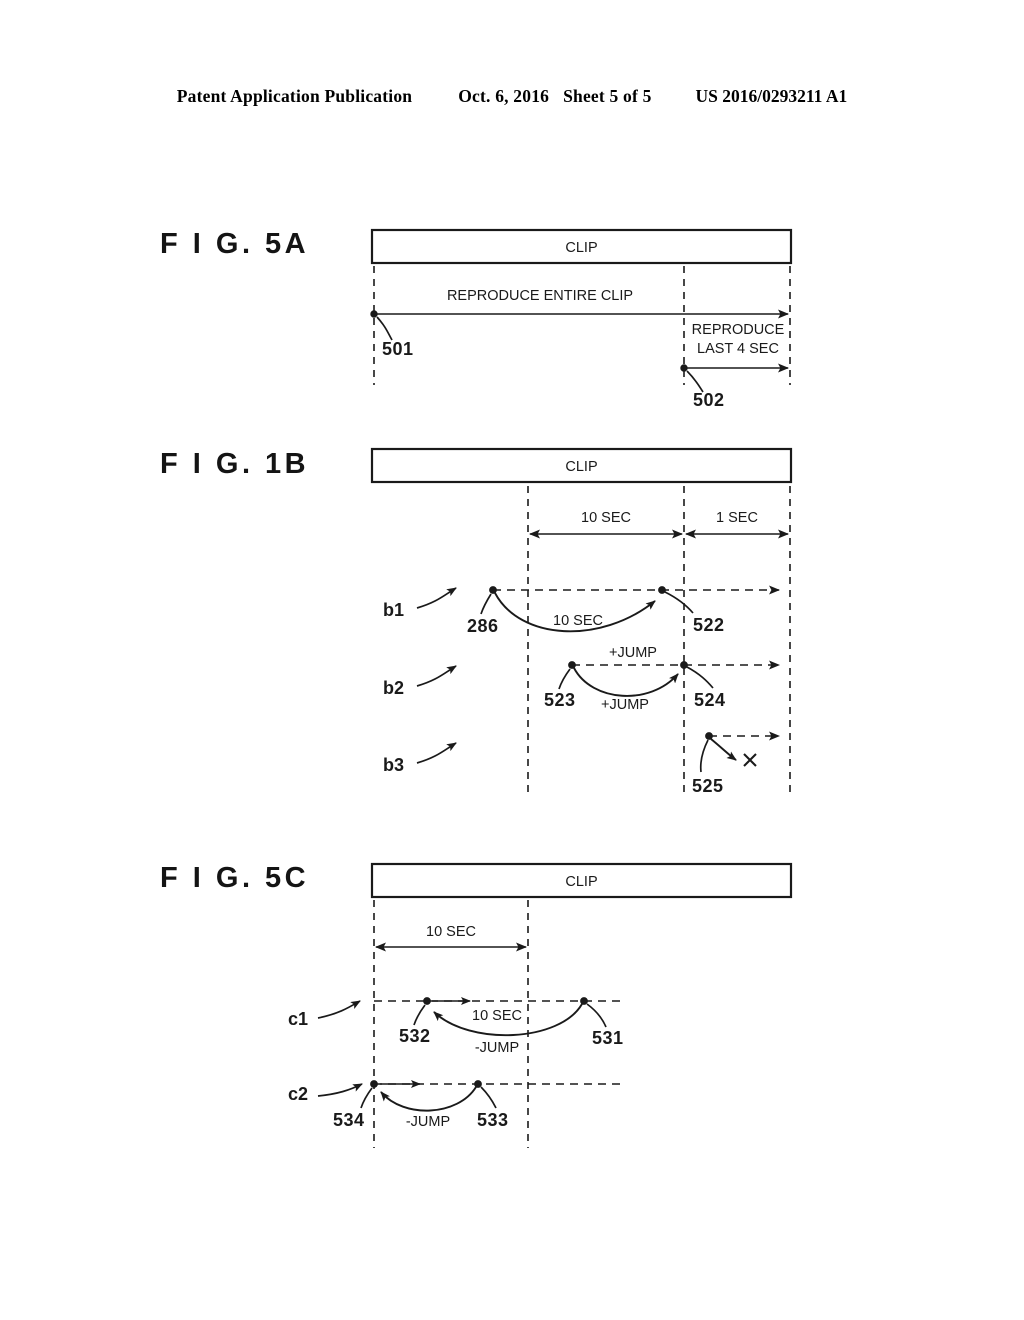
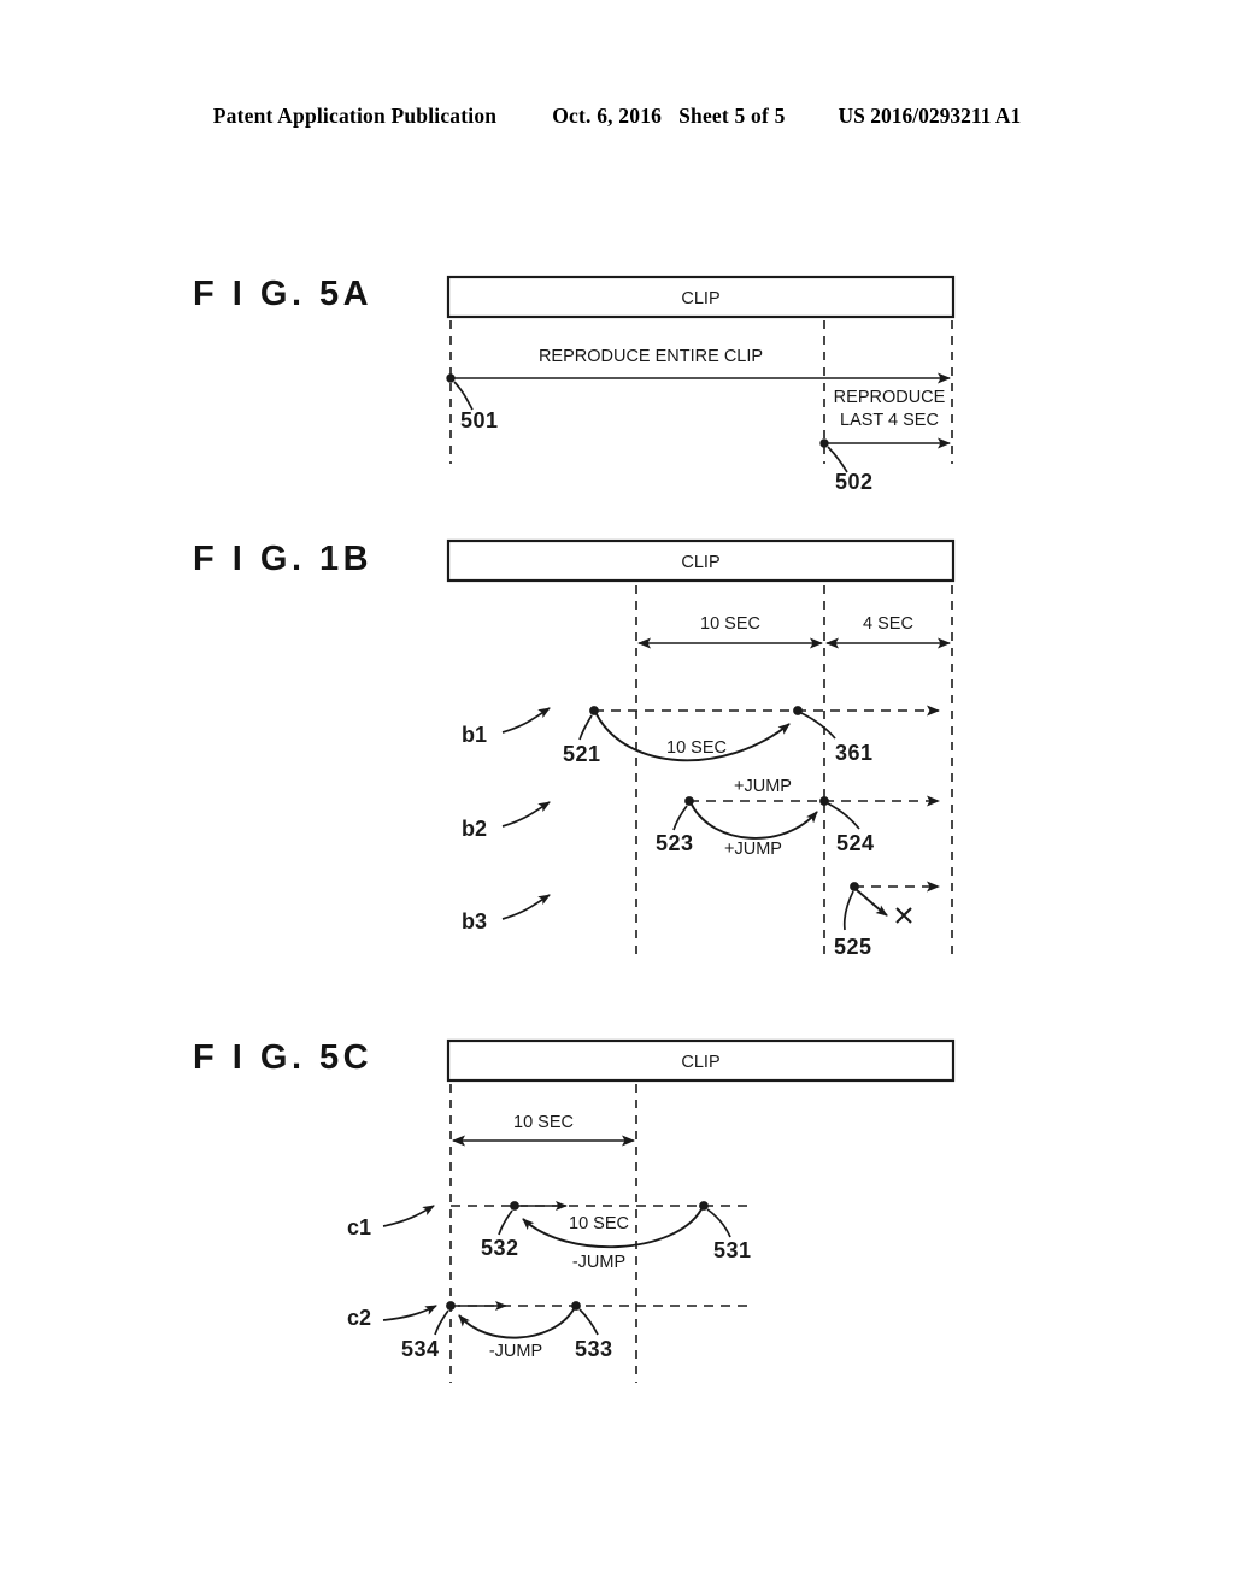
  Patent Application Publication
  Oct. 6, 2016
  Sheet 5 of 5
  US 2016/0293211 A1
  F I G. 5A
  CLIP
  REPRODUCE ENTIRE CLIP
  501
  REPRODUCE
  LAST 4 SEC
  502
  F I G. 1B
  CLIP
  10 SEC
- 1 SEC
+ 4 SEC
  b1
  10 SEC
- 286
+ 521
- 522
+ 361
  b2
  +JUMP
  +JUMP
  523
  524
  b3
  525
  F I G. 5C
  CLIP
  10 SEC
  c1
  10 SEC
  -JUMP
  532
  531
  c2
  -JUMP
  534
  533
